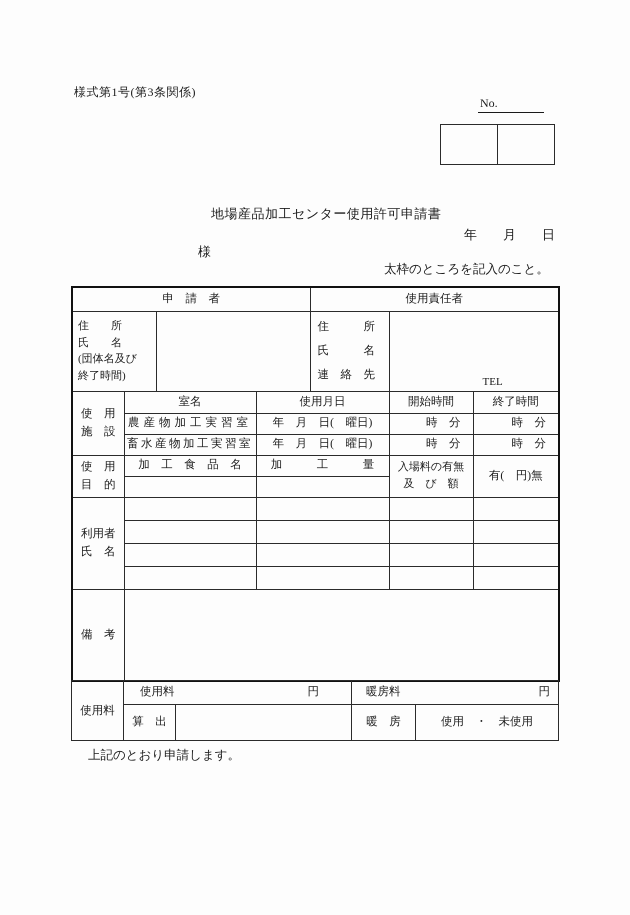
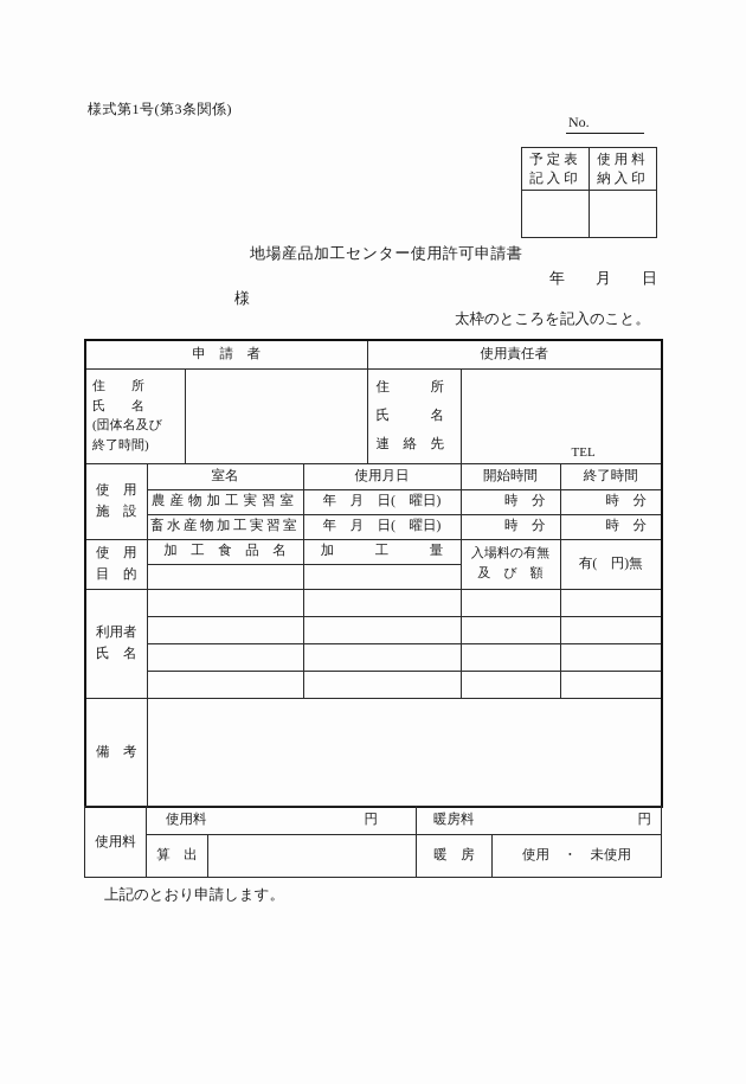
  様式第1号(第3条関係)
  No.
+ 予定表 記入印	使用料 納入印
  地場産品加工センター使用許可申請書
  年 月 日
  様
  太枠のところを記入のこと。
  申 請 者	使用責任者
  住 所 氏 名 (団体名及び 終了時間)		住 所 氏 名 連 絡 先	TEL
  使 用 施 設	室名	使用月日	開始時間	終了時間
  農産物加工実習室	年 月 日( 曜日)	時 分	時 分
  畜水産物加工実習室	年 月 日( 曜日)	時 分	時 分
  使 用 目 的	加 工 食 品 名	加 工 量	入場料の有無 及 び 額	有( 円)無
  利用者 氏 名
  備 考
  使用料	使用料 円	暖房料 円
  算 出		暖 房	使用 ・ 未使用
  上記のとおり申請します。
